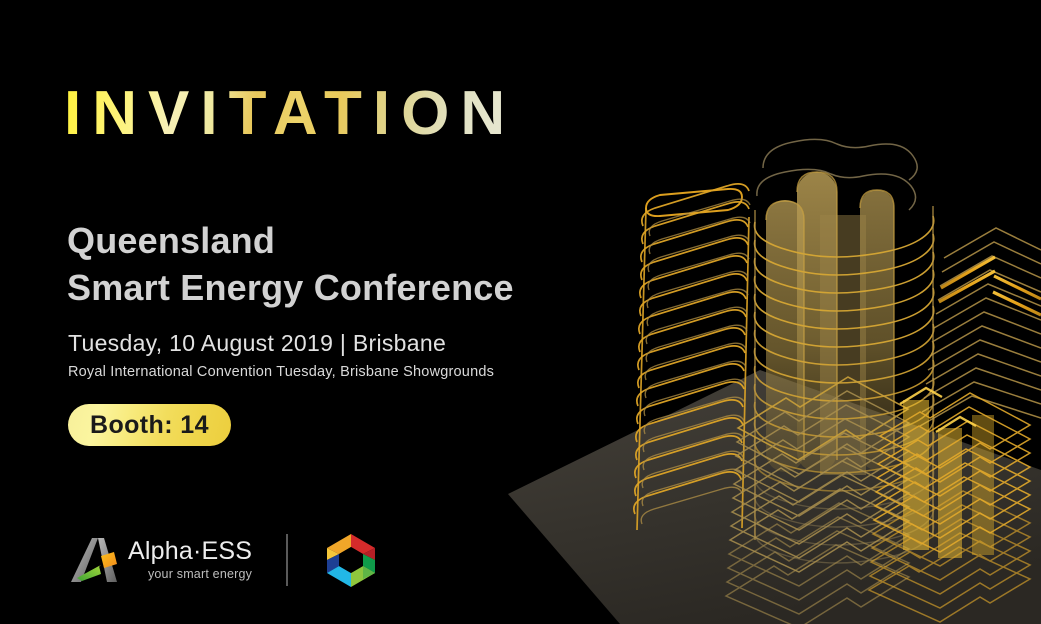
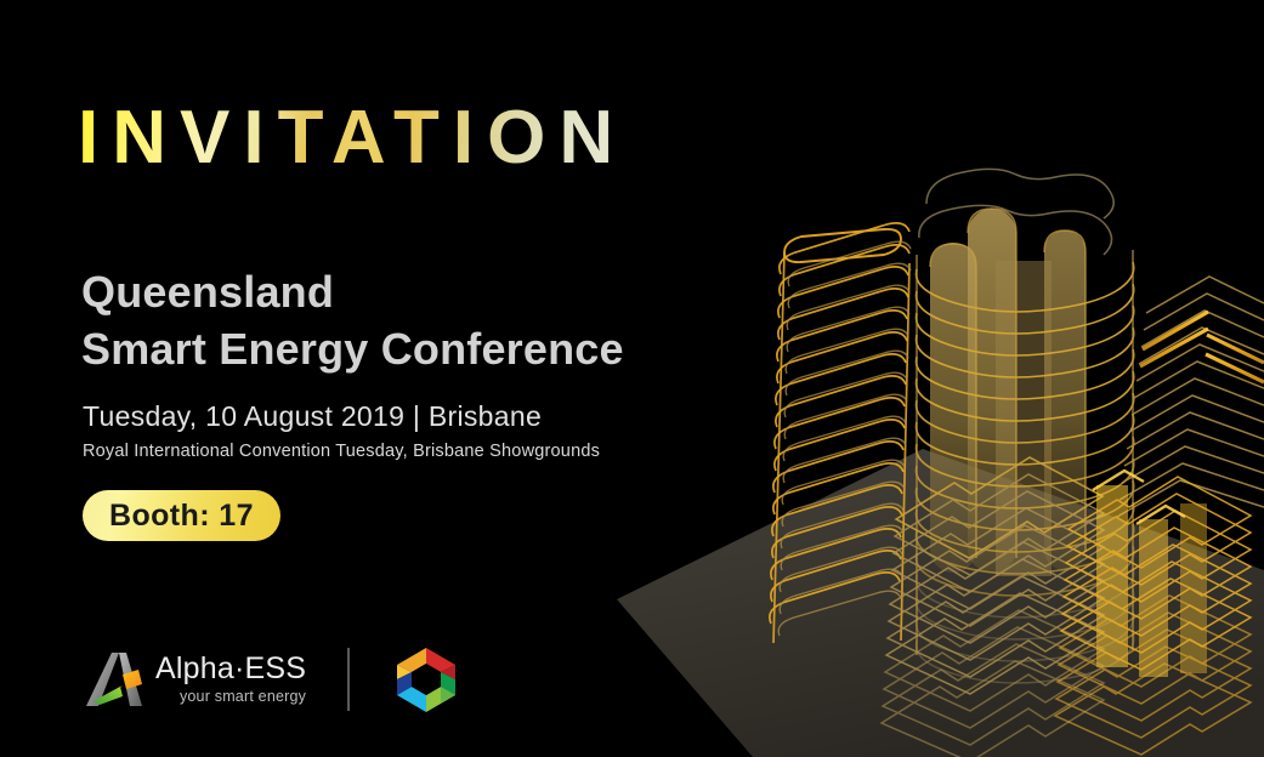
  INVITATION
  Queensland
  Smart Energy Conference
  Tuesday, 10 August 2019 | Brisbane
  Royal International Convention Tuesday, Brisbane Showgrounds
- Booth: 14
+ Booth: 17
  Alpha·ESS
  your smart energy
